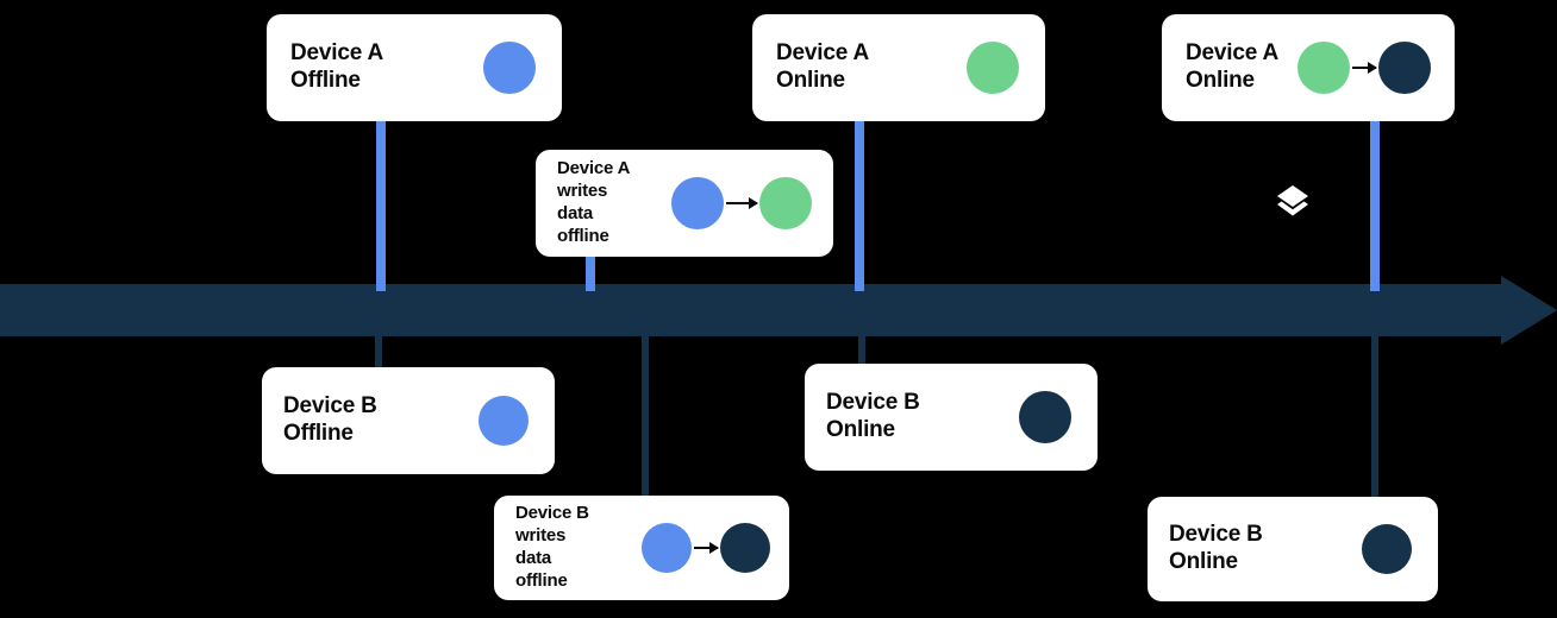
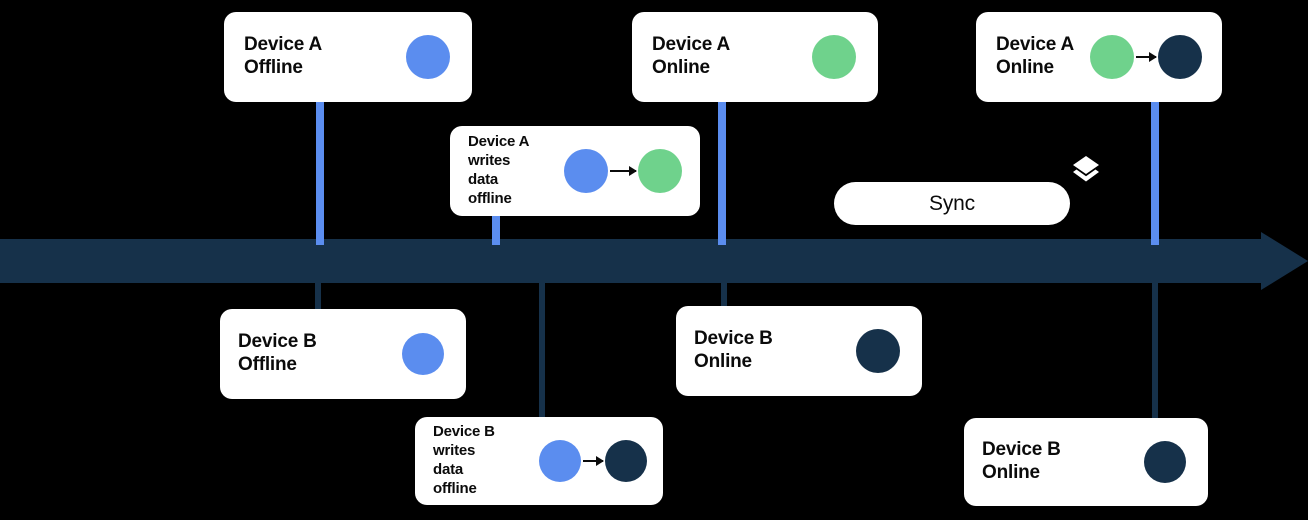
  Device A
  Offline
  Device A
  writes
  data
  offline
  Device A
  Online
  Device A
  Online
+ Sync
  Device B
  Offline
  Device B
  writes
  data
  offline
  Device B
  Online
  Device B
  Online
